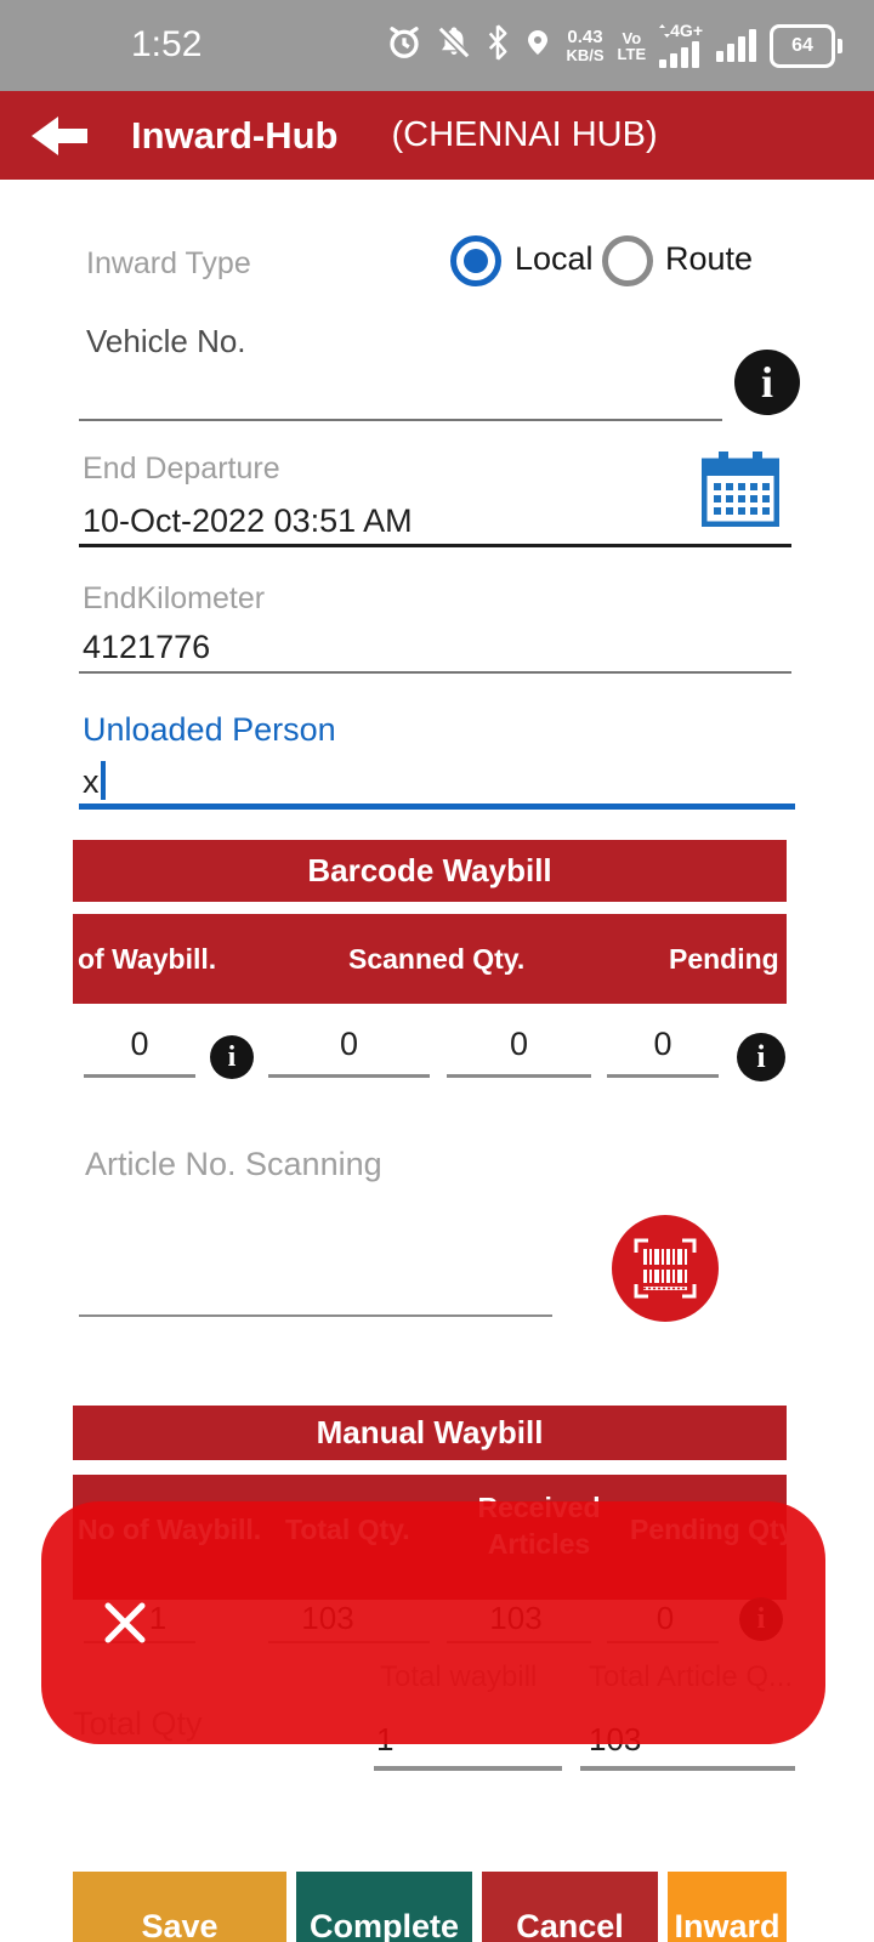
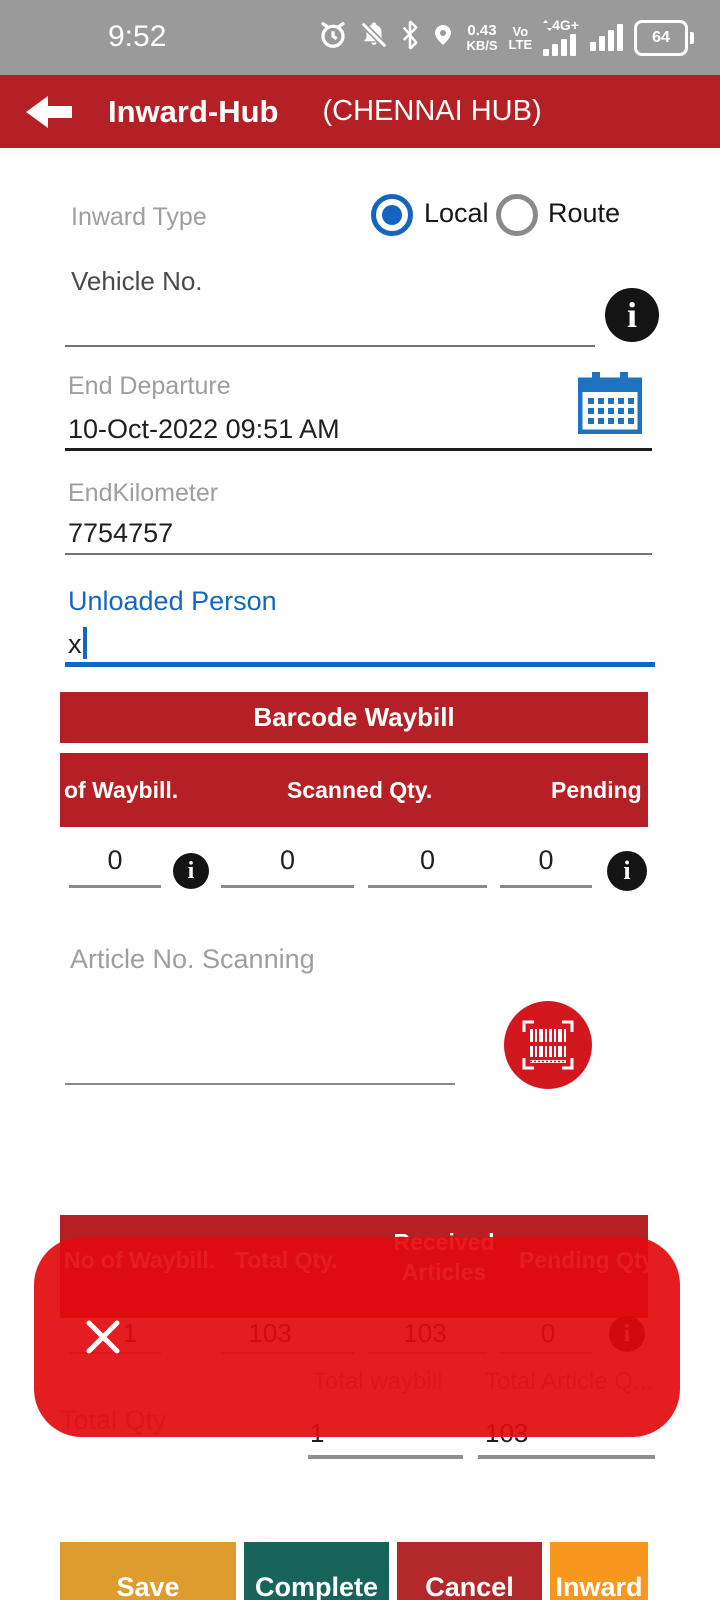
- 1:52
+ 9:52
  0.43
  KB/S
  Vo
  LTE
  4G+
  64
  Inward-Hub
  (CHENNAI HUB)
  Inward Type
  Local
  Route
  Vehicle No.
  i
  End Departure
- 10-Oct-2022 03:51 AM
+ 10-Oct-2022 09:51 AM
  EndKilometer
- 4121776
+ 7754757
  Unloaded Person
  x
  Barcode Waybill
  of Waybill.
  Scanned Qty.
  Pending
  0
  i
  0
  0
  0
  i
  Article No. Scanning
- Manual Waybill
  Save
  Complete
  Cancel
  Inward
